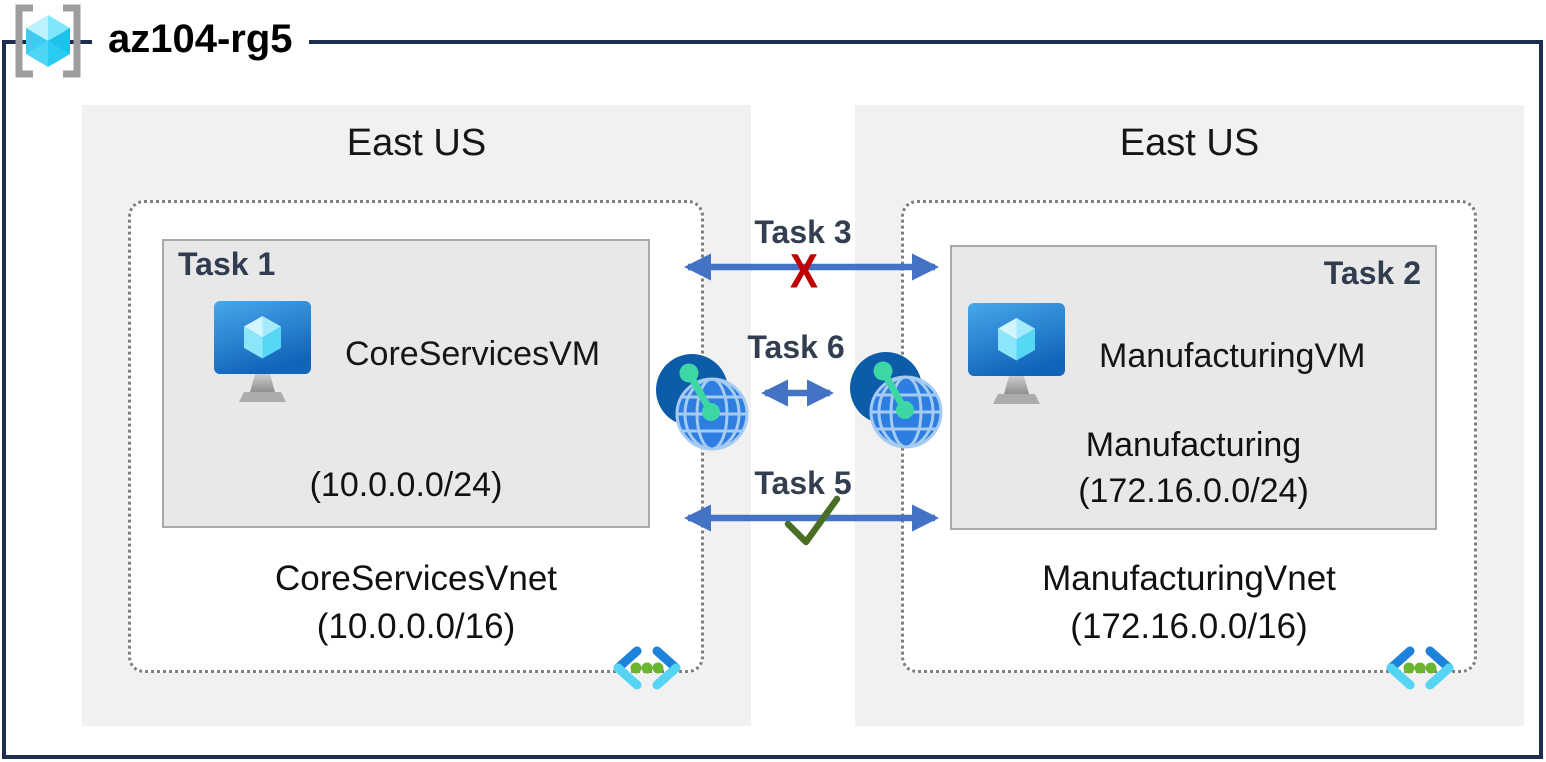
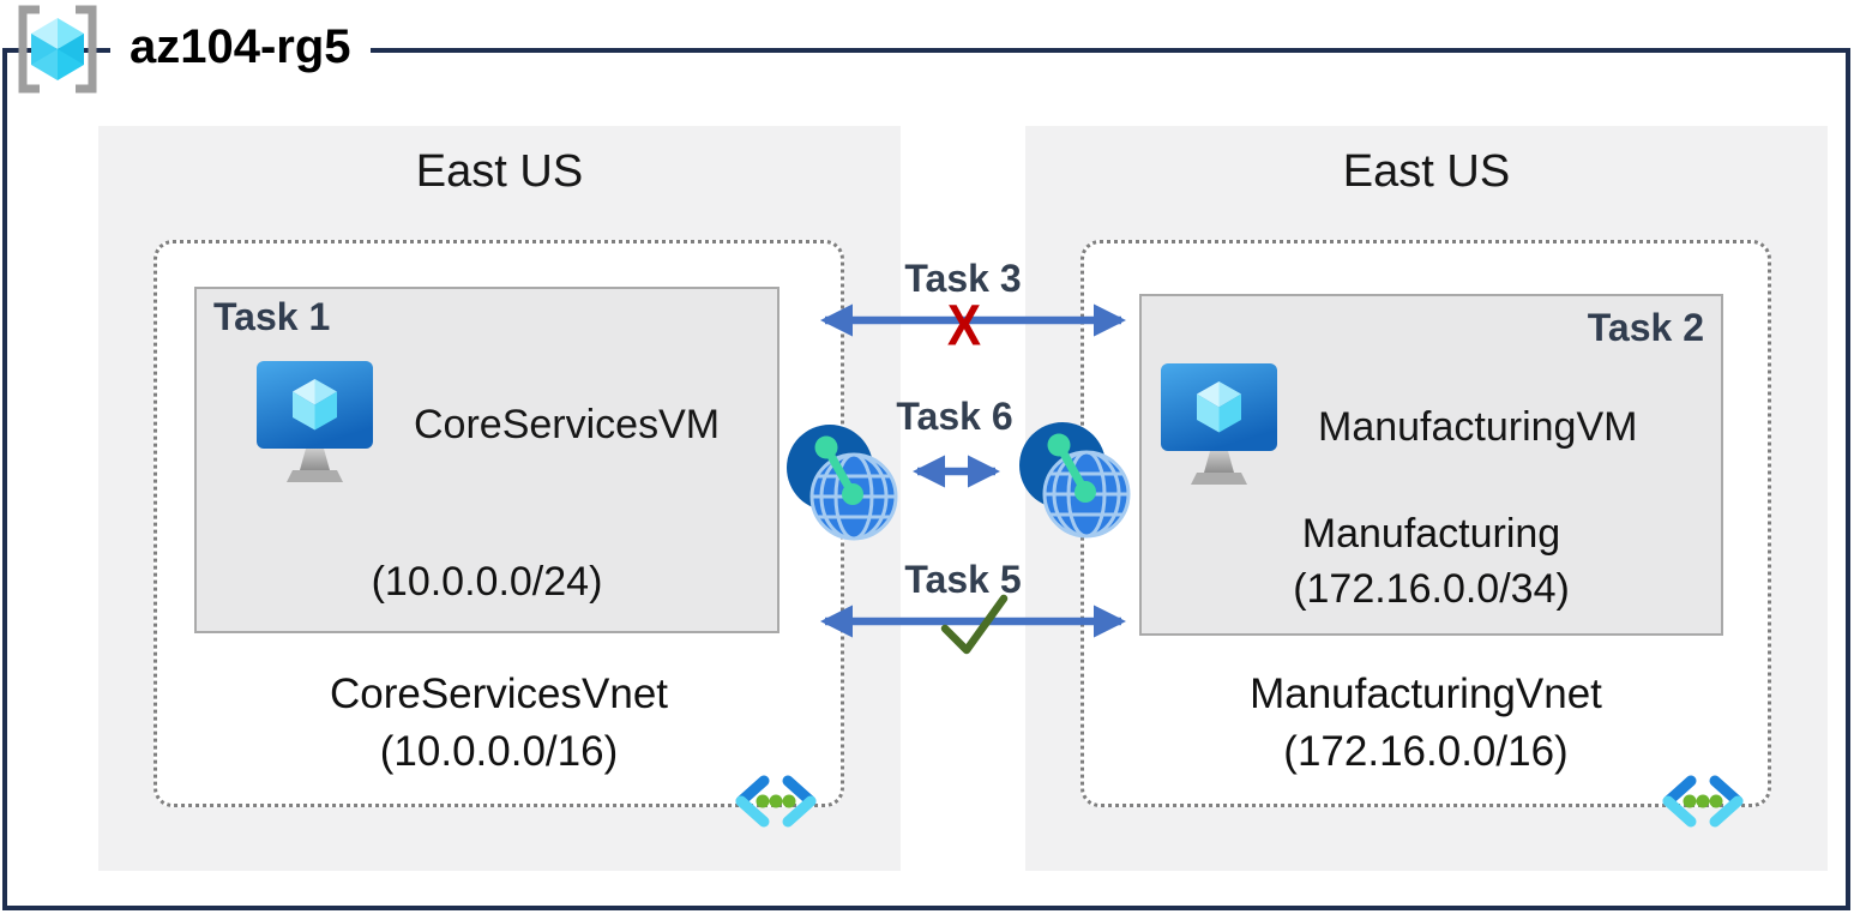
  az104-rg5
  East US
  Task 1
  CoreServicesVM
  (10.0.0.0/24)
  CoreServicesVnet
  (10.0.0.0/16)
  East US
  Task 2
  ManufacturingVM
  Manufacturing
- (172.16.0.0/24)
+ (172.16.0.0/34)
  ManufacturingVnet
  (172.16.0.0/16)
  Task 3
  Task 6
  Task 5
  X
